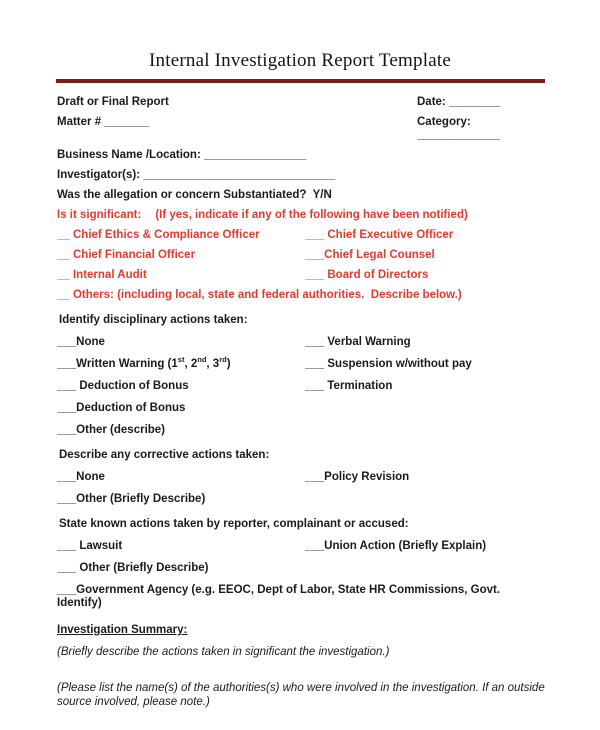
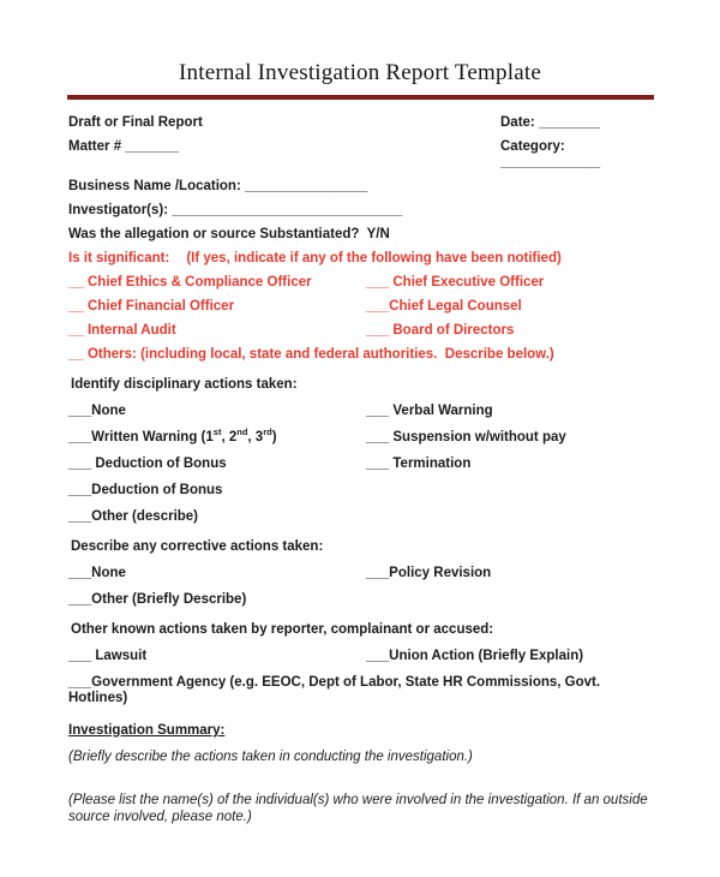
  Internal Investigation Report Template
  Draft or Final Report
  Date: ________
  Matter # _______
  Category: _____________
  Business Name /Location: ________________
  Investigator(s): ______________________________
- Was the allegation or concern Substantiated? Y/N
+ Was the allegation or source Substantiated? Y/N
  Is it significant:
  (If yes, indicate if any of the following have been notified)
  __ Chief Ethics & Compliance Officer
  ___ Chief Executive Officer
  __ Chief Financial Officer
  ___Chief Legal Counsel
  __ Internal Audit
  ___ Board of Directors
  __ Others: (including local, state and federal authorities. Describe below.)
  Identify disciplinary actions taken:
  ___None
  ___ Verbal Warning
  ___Written Warning (1st, 2nd, 3rd)
  ___ Suspension w/without pay
  ___ Deduction of Bonus
  ___ Termination
  ___Deduction of Bonus
  ___Other (describe)
  Describe any corrective actions taken:
  ___None
  ___Policy Revision
  ___Other (Briefly Describe)
- State known actions taken by reporter, complainant or accused:
+ Other known actions taken by reporter, complainant or accused:
  ___ Lawsuit
  ___Union Action (Briefly Explain)
- ___ Other (Briefly Describe)
- ___Government Agency (e.g. EEOC, Dept of Labor, State HR Commissions, Govt. Identify)
+ ___Government Agency (e.g. EEOC, Dept of Labor, State HR Commissions, Govt. Hotlines)
  Investigation Summary:
- (Briefly describe the actions taken in significant the investigation.)
+ (Briefly describe the actions taken in conducting the investigation.)
- (Please list the name(s) of the authorities(s) who were involved in the investigation. If an outside source involved, please note.)
+ (Please list the name(s) of the individual(s) who were involved in the investigation. If an outside source involved, please note.)
